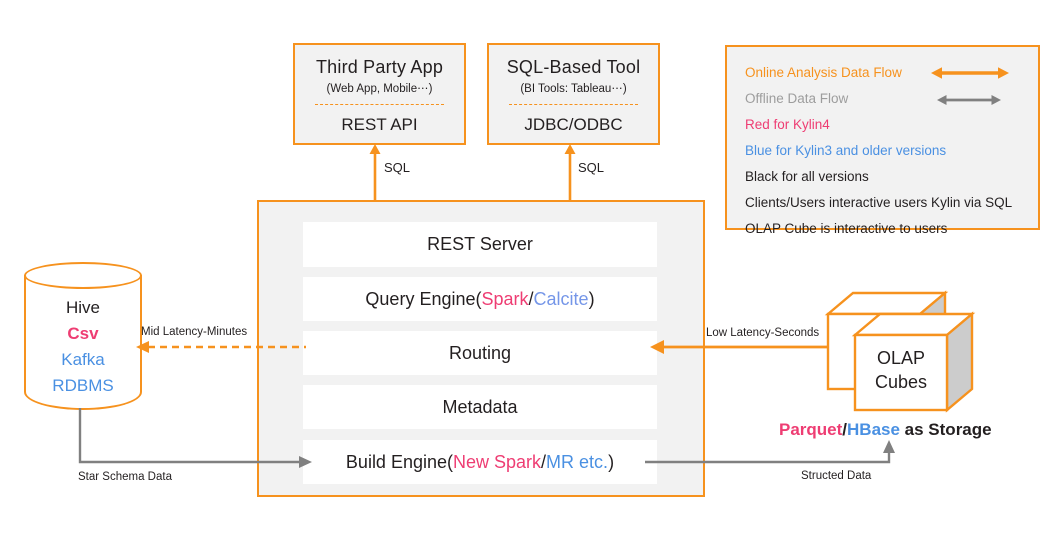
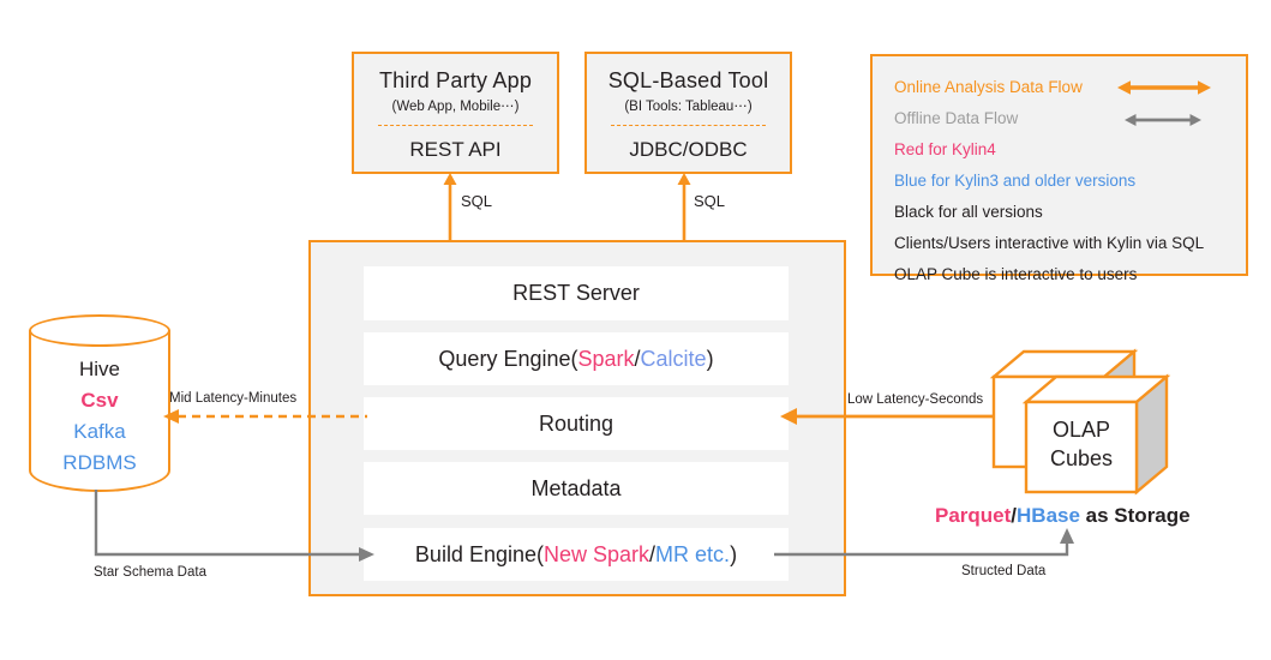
  Third Party App
  (Web App, Mobile⋯)
  REST API
  SQL-Based Tool
  (BI Tools: Tableau⋯)
  JDBC/ODBC
  SQL
  SQL
  Online Analysis Data Flow
  Offline Data Flow
  Red for Kylin4
  Blue for Kylin3 and older versions
  Black for all versions
- Clients/Users interactive users Kylin via SQL
+ Clients/Users interactive with Kylin via SQL
  OLAP Cube is interactive to users
  REST Server
  Query Engine(
  Spark
  /
  Calcite
  )
  Routing
  Metadata
  Build Engine(
  New Spark
  /
  MR etc.
  )
  Hive
  Csv
  Kafka
  RDBMS
  Mid Latency-Minutes
  Star Schema Data
  Low Latency-Seconds
  OLAP
  Cubes
  Parquet/HBase as Storage
  Structed Data
